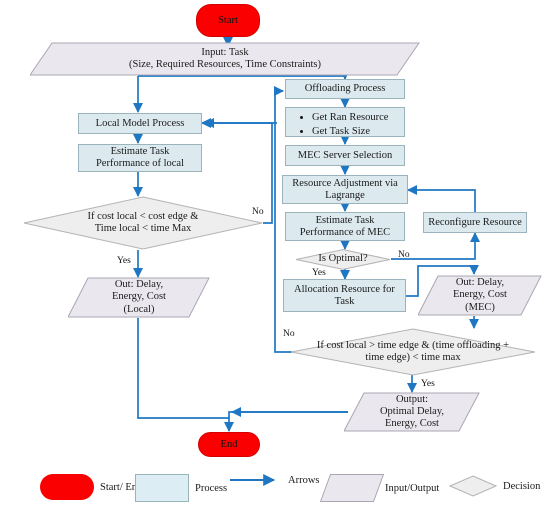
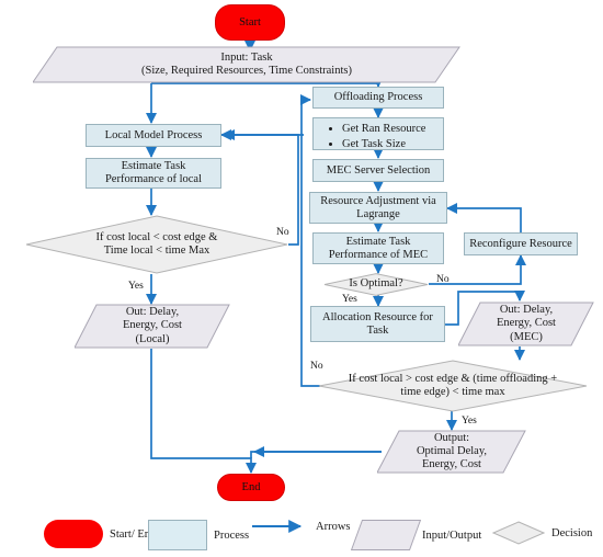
  Start
  Input: Task
  (Size, Required Resources, Time Constraints)
  Local Model Process
  Estimate Task
  Performance of local
  If cost local < cost edge &
  Time local < time Max
  Out: Delay,
  Energy, Cost
  (Local)
  Offloading Process
  Get Ran Resource
  Get Task Size
  MEC Server Selection
  Resource Adjustment via
  Lagrange
  Estimate Task
  Performance of MEC
  Is Optimal?
  Reconfigure Resource
  Allocation Resource for
  Task
  Out: Delay,
  Energy, Cost
  (MEC)
- If cost local > time edge & (time offloading +
+ If cost local > cost edge & (time offloading +
  time edge) < time max
  Output:
  Optimal Delay,
  Energy, Cost
  End
  No
  Yes
  No
  Yes
  No
  Yes
  Start/ E
  Process
  Arrows
  Input/Output
  Decision
